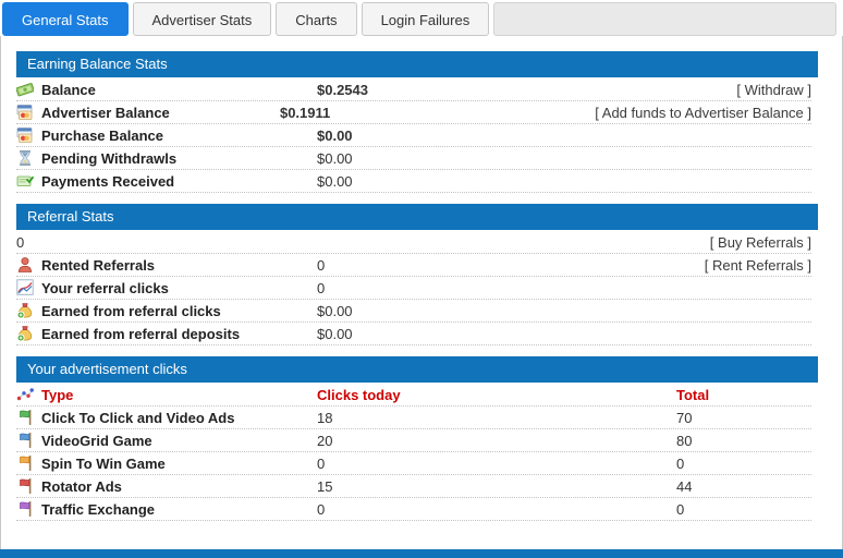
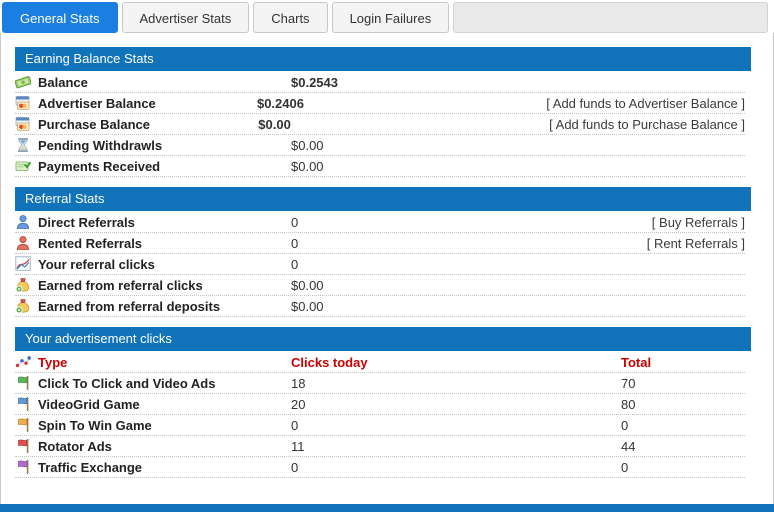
  General Stats
  Advertiser Stats
  Charts
  Login Failures
  Earning Balance Stats
  Balance
  $0.2543
- [ Withdraw ]
  Advertiser Balance
- $0.1911
+ $0.2406
  [ Add funds to Advertiser Balance ]
  Purchase Balance
  $0.00
+ [ Add funds to Purchase Balance ]
  Pending Withdrawls
  $0.00
  Payments Received
  $0.00
  Referral Stats
+ Direct Referrals
  0
  [ Buy Referrals ]
  Rented Referrals
  0
  [ Rent Referrals ]
  Your referral clicks
  0
  Earned from referral clicks
  $0.00
  Earned from referral deposits
  $0.00
  Your advertisement clicks
  Type
  Clicks today
  Total
  Click To Click and Video Ads
  18
  70
  VideoGrid Game
  20
  80
  Spin To Win Game
  0
  0
  Rotator Ads
- 15
+ 11
  44
  Traffic Exchange
  0
  0
